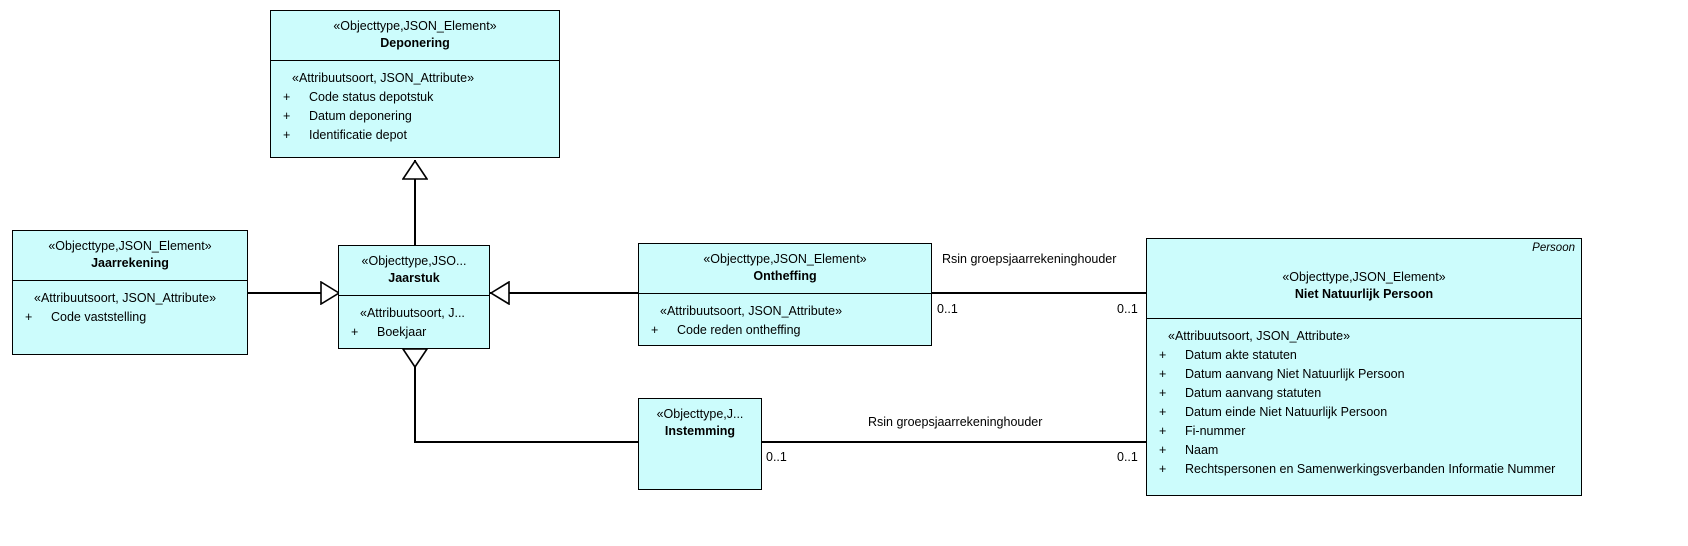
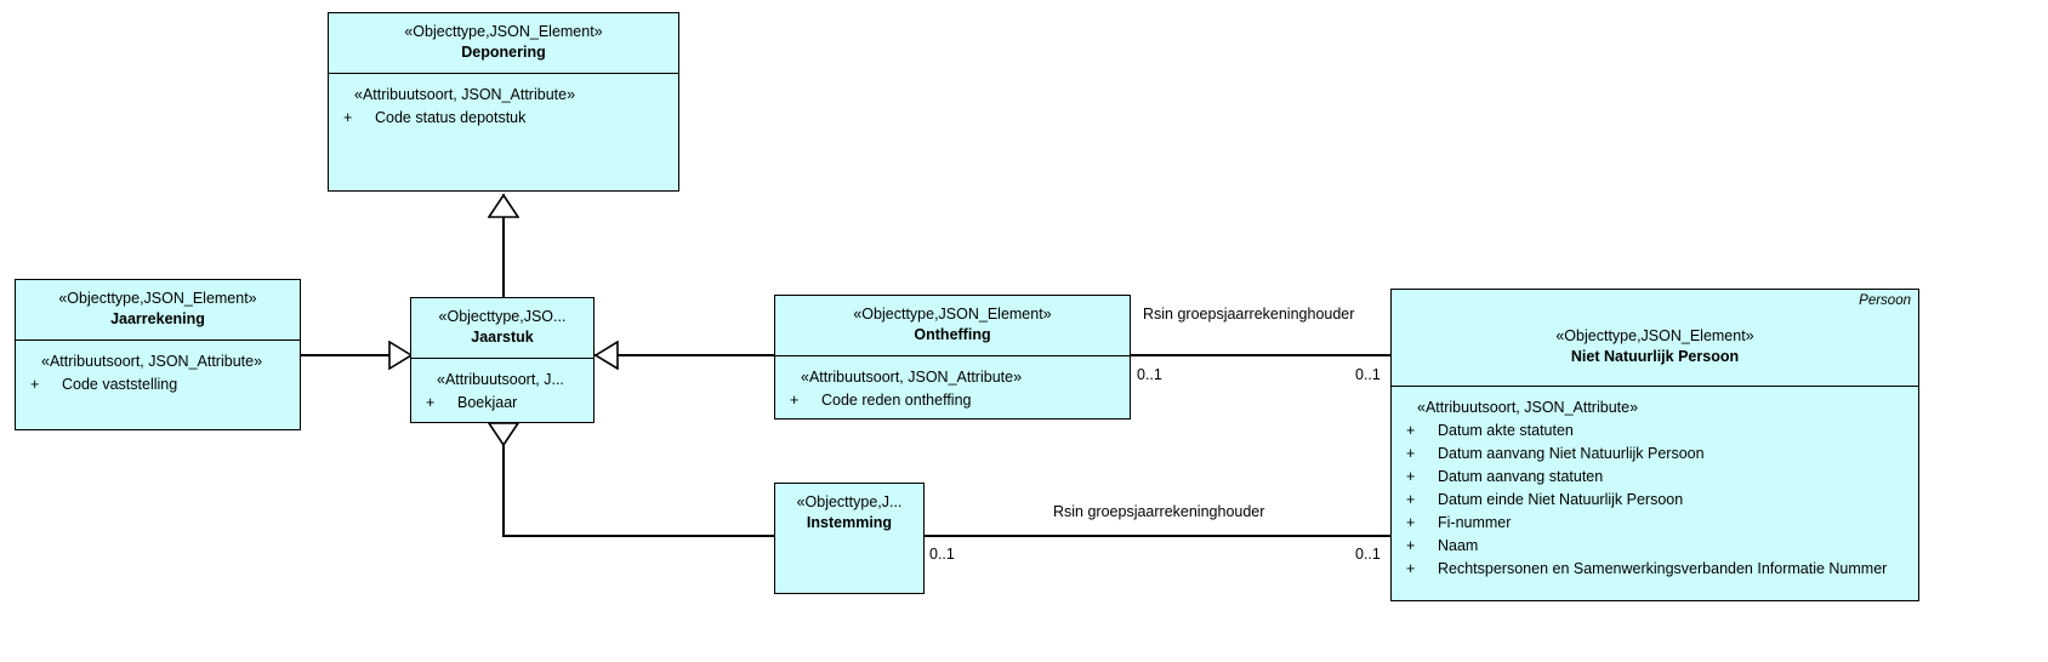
  Rsin groepsjaarrekeninghouder
  0..1
  0..1
  Rsin groepsjaarrekeninghouder
  0..1
  0..1
  «Objecttype,JSON_Element»
  Deponering
  «Attribuutsoort, JSON_Attribute»
  + Code status depotstuk
- + Datum deponering
- + Identificatie depot
  «Objecttype,JSON_Element»
  Jaarrekening
  «Attribuutsoort, JSON_Attribute»
  + Code vaststelling
  «Objecttype,JSO...
  Jaarstuk
  «Attribuutsoort, J...
  + Boekjaar
  «Objecttype,JSON_Element»
  Ontheffing
  «Attribuutsoort, JSON_Attribute»
  + Code reden ontheffing
  «Objecttype,J...
  Instemming
  Persoon
  «Objecttype,JSON_Element»
  Niet Natuurlijk Persoon
  «Attribuutsoort, JSON_Attribute»
  + Datum akte statuten
  + Datum aanvang Niet Natuurlijk Persoon
  + Datum aanvang statuten
  + Datum einde Niet Natuurlijk Persoon
  + Fi-nummer
  + Naam
  + Rechtspersonen en Samenwerkingsverbanden Informatie Nummer
